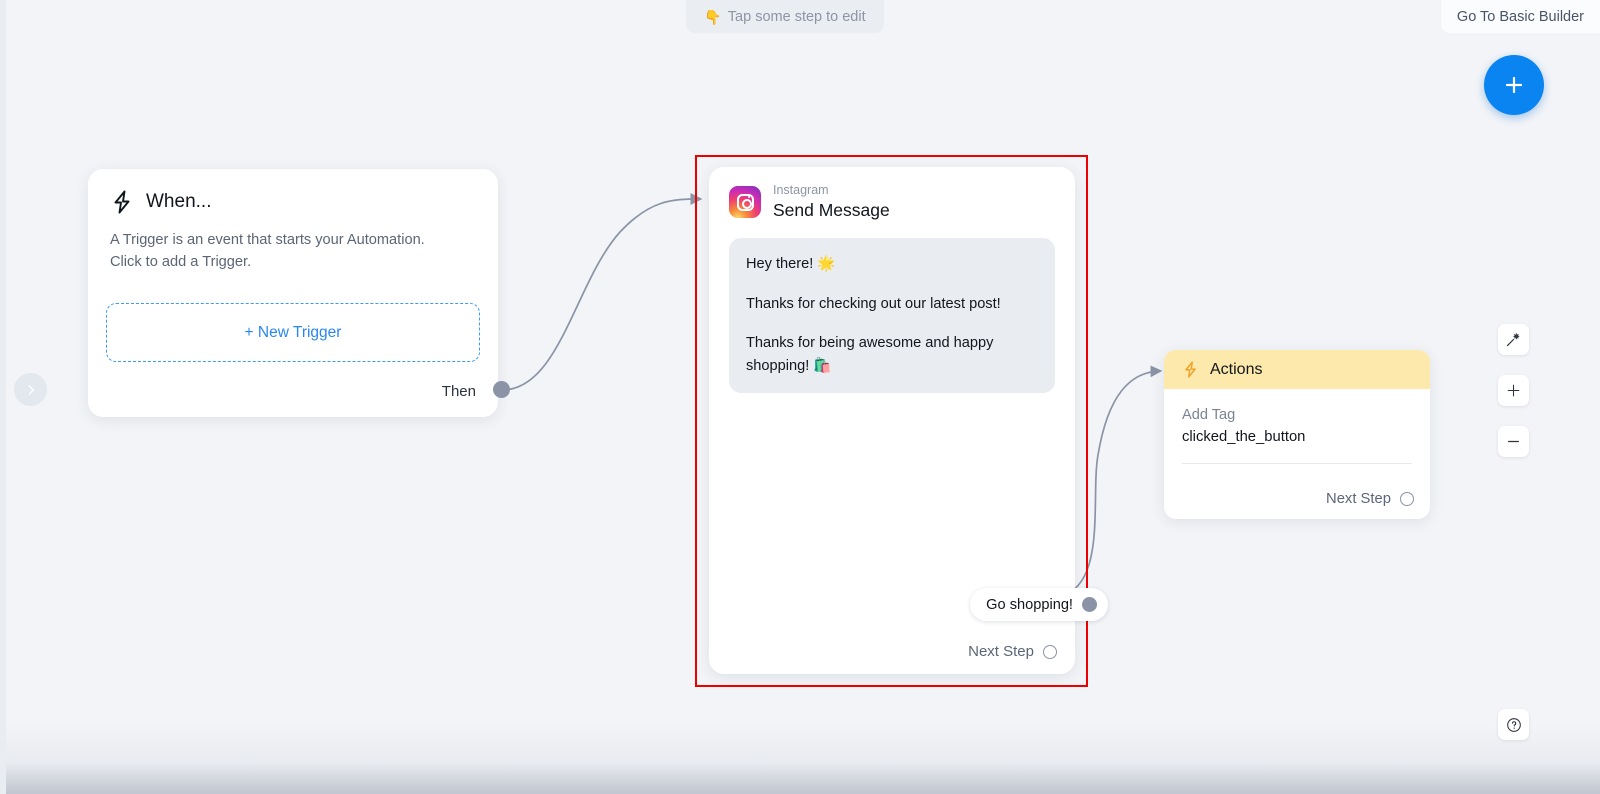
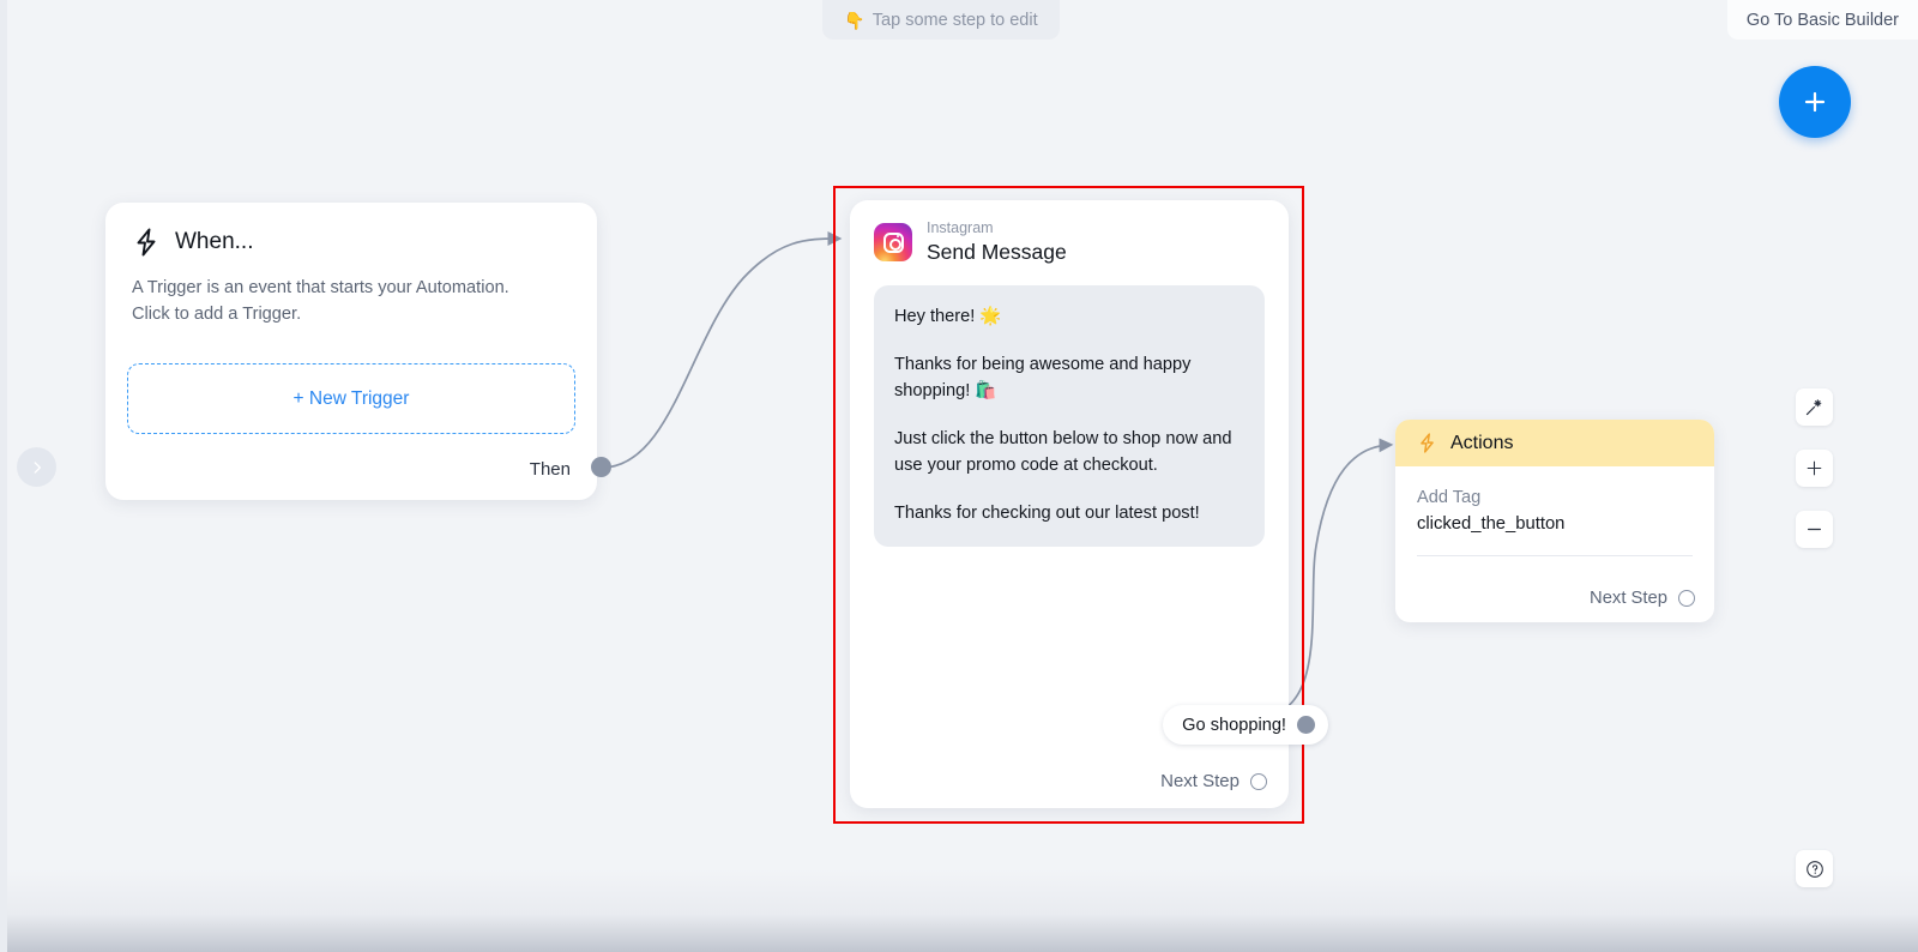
  👇
  Tap some step to edit
  Go To Basic Builder
  When...
  A Trigger is an event that starts your Automation.
  Click to add a Trigger.
  + New Trigger
  Then
  Instagram
  Send Message
  Hey there! 🌟
- Thanks for checking out our latest post!
+ Thanks for being awesome and happy shopping! 🛍️
+ Just click the button below to shop now and use your promo code at checkout.
- Thanks for being awesome and happy shopping! 🛍️
+ Thanks for checking out our latest post!
  Go shopping!
  Next Step
  Actions
  Add Tag
  clicked_the_button
  Next Step
